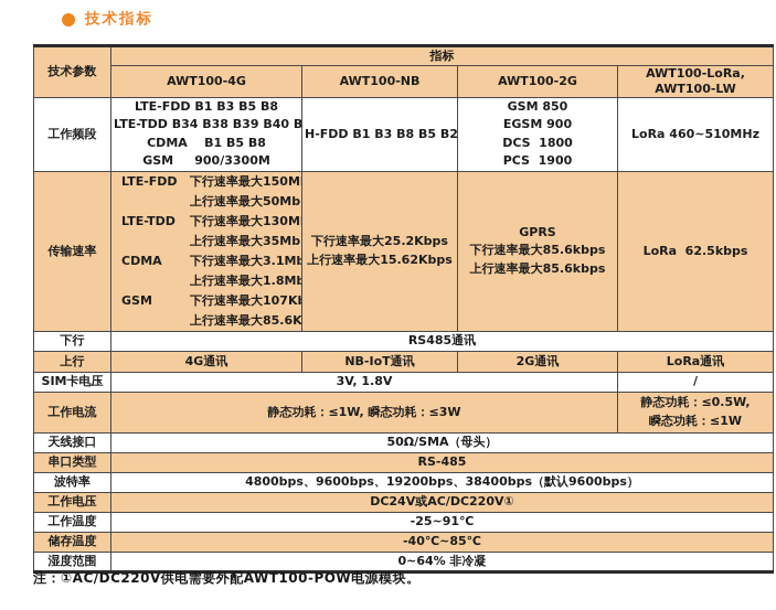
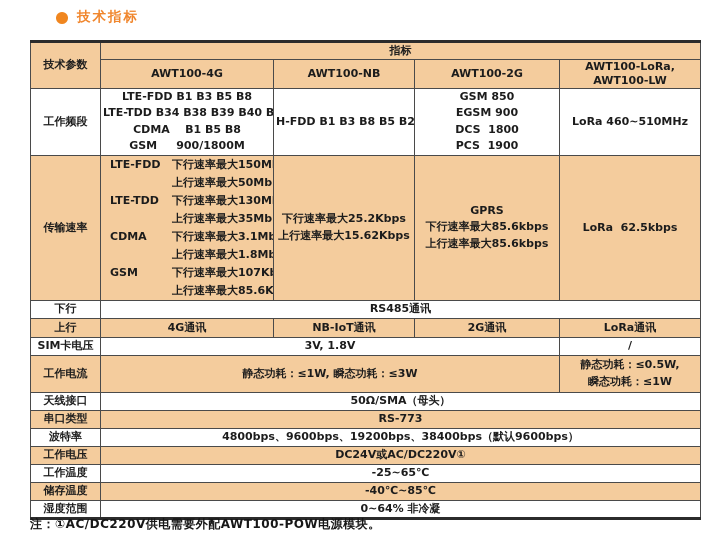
  技术指标
  技术参数	指标
  AWT100-4G	AWT100-NB	AWT100-2G	AWT100-LoRa, AWT100-LW
- 工作频段	LTE-FDD B1 B3 B5 B8 LTE-TDD B34 B38 B39 B40 B CDMA B1 B5 B8 GSM 900/3300M	H-FDD B1 B3 B8 B5 B2	GSM 850 EGSM 900 DCS 1800 PCS 1900	LoRa 460~510MHz
+ 工作频段	LTE-FDD B1 B3 B5 B8 LTE-TDD B34 B38 B39 B40 B CDMA B1 B5 B8 GSM 900/1800M	H-FDD B1 B3 B8 B5 B2	GSM 850 EGSM 900 DCS 1800 PCS 1900	LoRa 460~510MHz
  传输速率	LTE-FDD 下行速率最大150M 上行速率最大50Mb LTE-TDD 下行速率最大130M 上行速率最大35Mb CDMA 下行速率最大3.1Mb 上行速率最大1.8Mb GSM 下行速率最大107K 上行速率最大85.6K	下行速率最大25.2Kbps 上行速率最大15.62Kbps	GPRS 下行速率最大85.6kbps 上行速率最大85.6kbps	LoRa 62.5kbps
  下行	RS485通讯
  上行	4G通讯	NB-IoT通讯	2G通讯	LoRa通讯
  SIM卡电压	3V, 1.8V	/
  工作电流	静态功耗：≤1W, 瞬态功耗：≤3W	静态功耗：≤0.5W, 瞬态功耗：≤1W
  天线接口	50Ω/SMA（母头）
- 串口类型	RS-485
+ 串口类型	RS-773
  波特率	4800bps、9600bps、19200bps、38400bps（默认9600bps）
  工作电压	DC24V或AC/DC220V①
- 工作温度	-25~91℃
+ 工作温度	-25~65℃
  储存温度	-40℃~85℃
  湿度范围	0~64% 非冷凝
  注：①AC/DC220V供电需要外配AWT100-POW电源模块。
